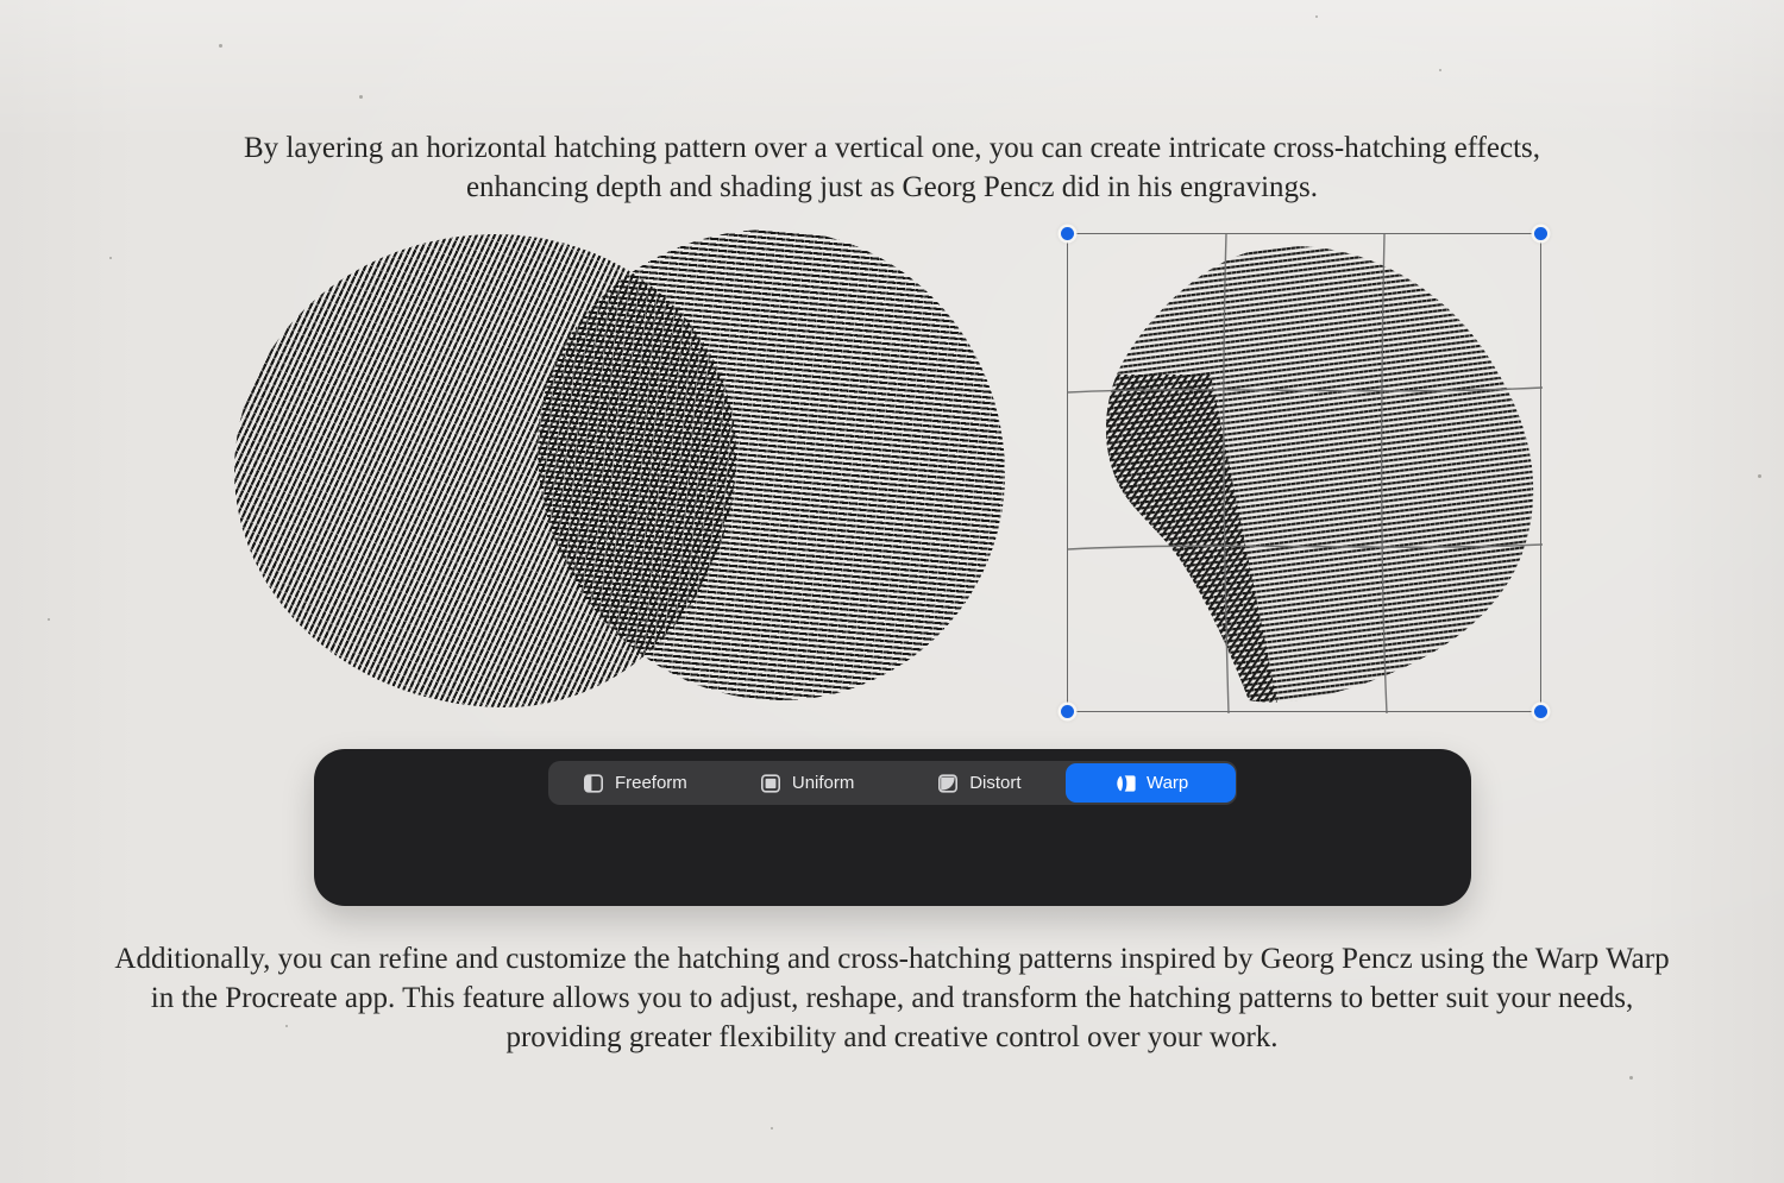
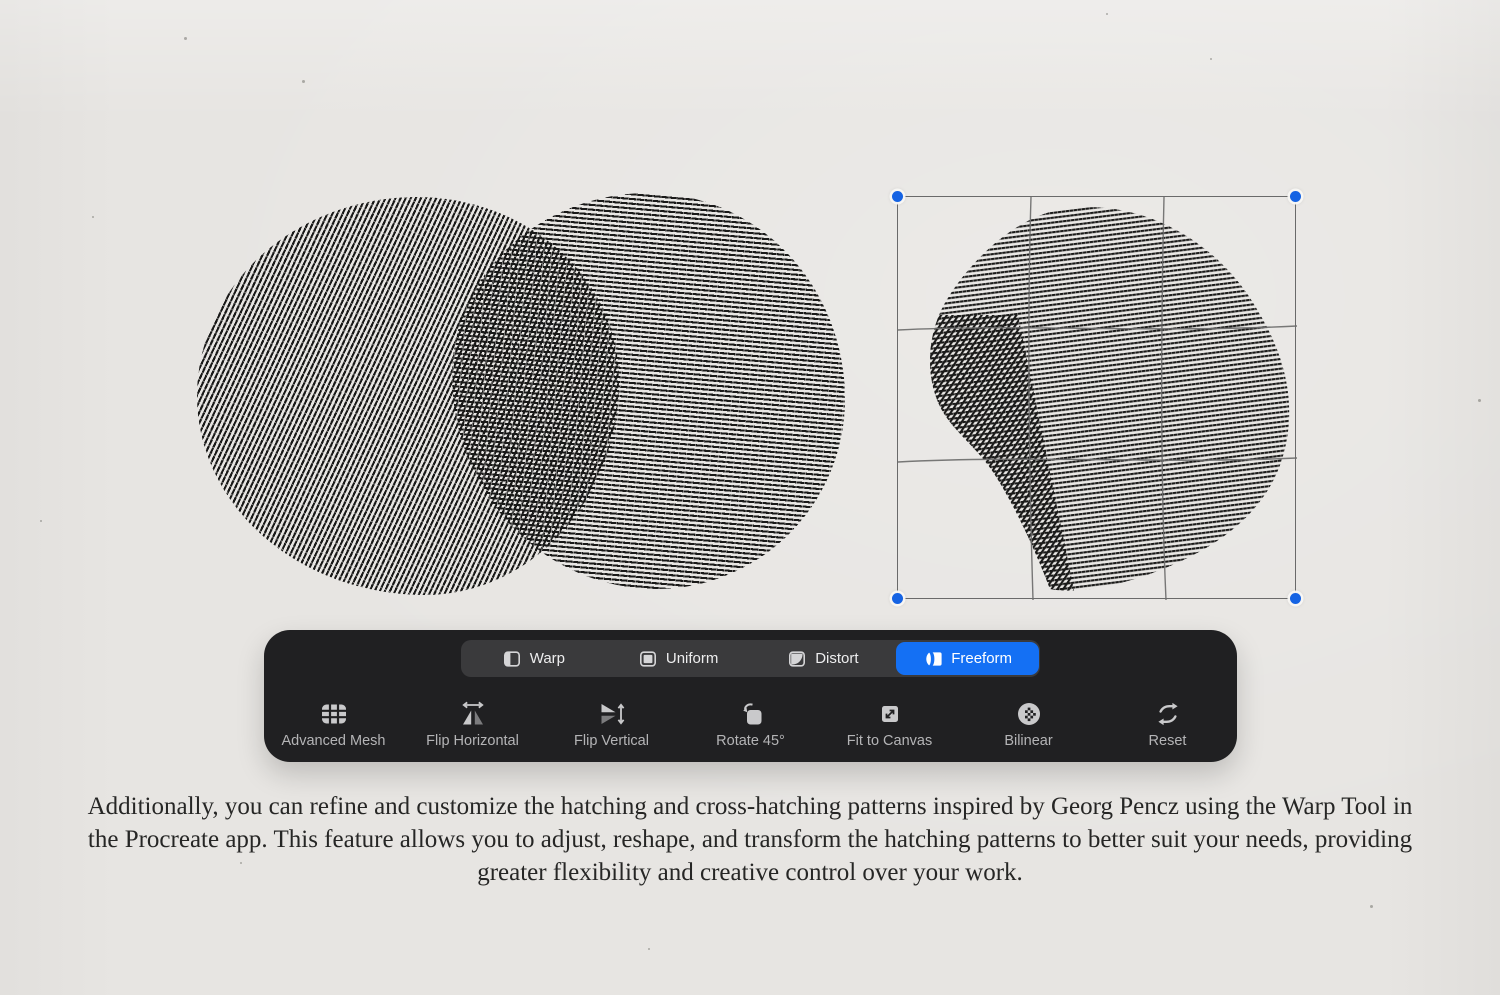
- By layering an horizontal hatching pattern over a vertical one, you can create intricate cross-hatching effects, enhancing depth and shading just as Georg Pencz did in his engravings.
- Freeform
+ Warp
  Uniform
  Distort
- Warp
+ Freeform
+ Advanced Mesh
+ Flip Horizontal
+ Flip Vertical
+ Rotate 45°
+ Fit to Canvas
+ Bilinear
+ Reset
- Additionally, you can refine and customize the hatching and cross-hatching patterns inspired by Georg Pencz using the Warp Warp in the Procreate app. This feature allows you to adjust, reshape, and transform the hatching patterns to better suit your needs, providing greater flexibility and creative control over your work.
+ Additionally, you can refine and customize the hatching and cross-hatching patterns inspired by Georg Pencz using the Warp Tool in the Procreate app. This feature allows you to adjust, reshape, and transform the hatching patterns to better suit your needs, providing greater flexibility and creative control over your work.
